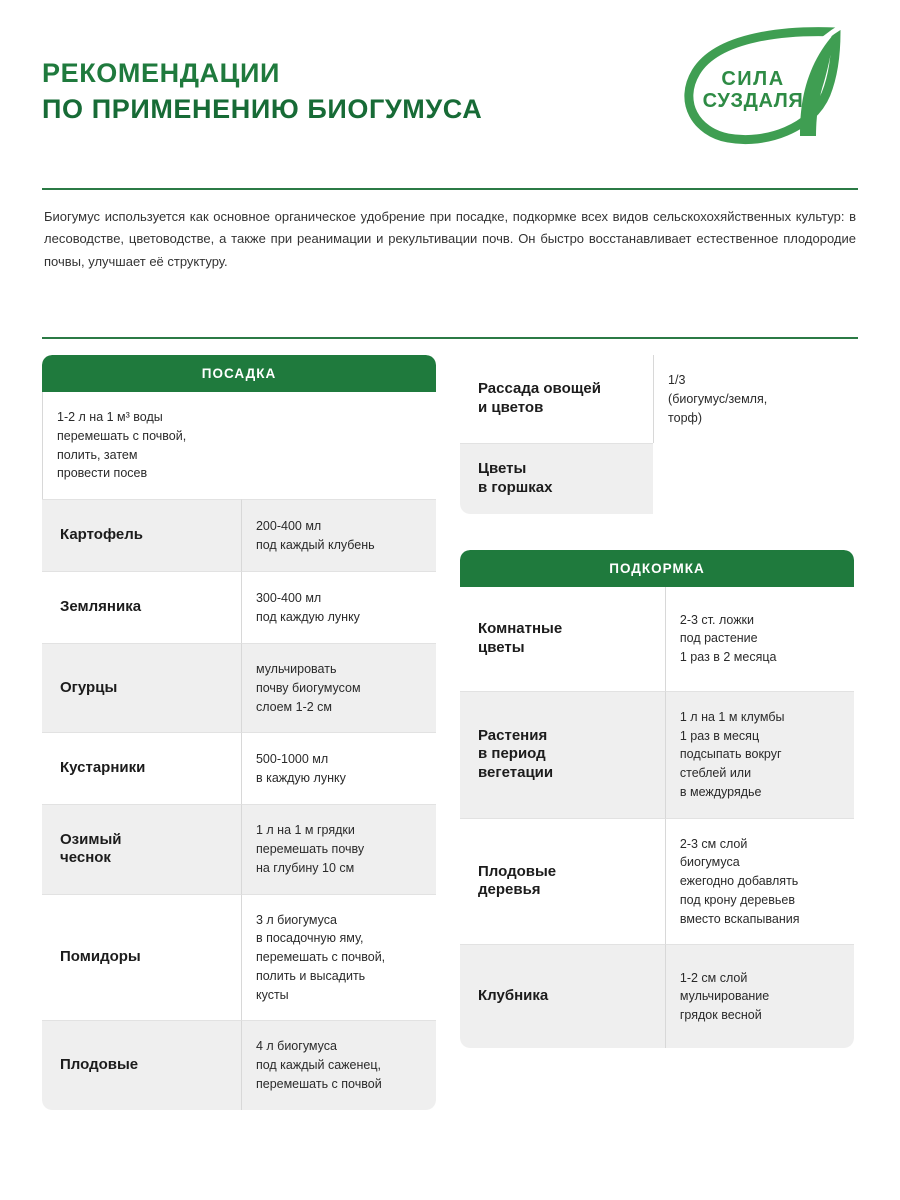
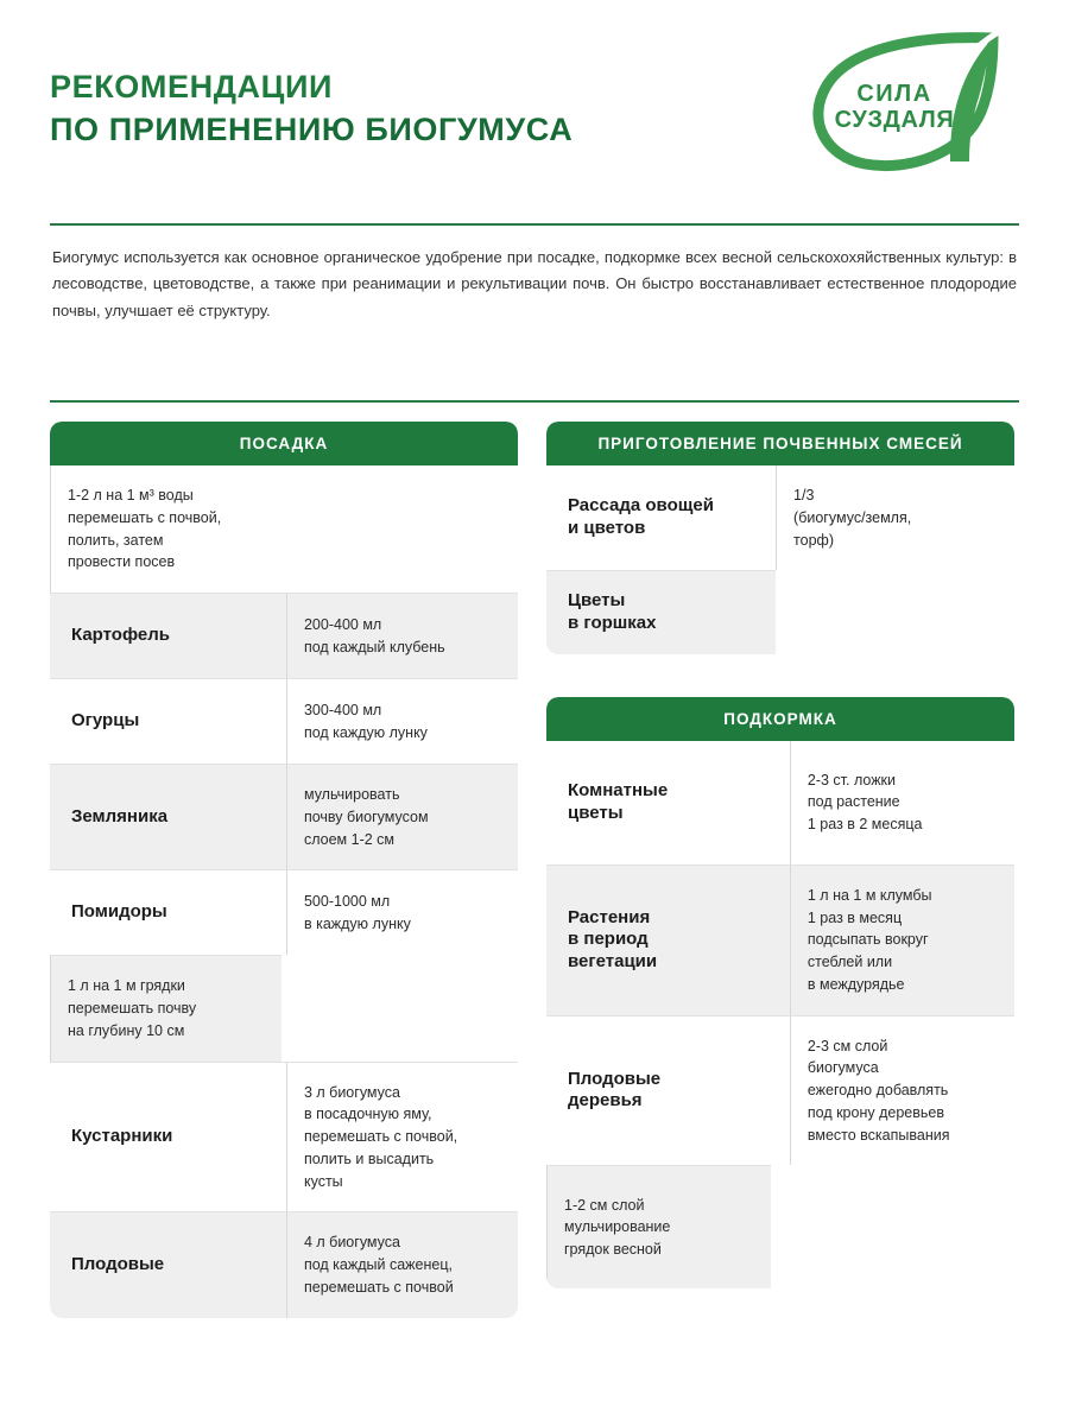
  РЕКОМЕНДАЦИИ
  ПО ПРИМЕНЕНИЮ БИОГУМУСА
  СИЛА
  СУЗДАЛЯ
- Биогумус используется как основное органическое удобрение при посадке, подкормке всех видов сельскохохяйственных культур: в лесоводстве, цветоводстве, а также при реанимации и рекультивации почв. Он быстро восстанавливает естественное плодородие почвы, улучшает её структуру.
+ Биогумус используется как основное органическое удобрение при посадке, подкормке всех весной сельскохохяйственных культур: в лесоводстве, цветоводстве, а также при реанимации и рекультивации почв. Он быстро восстанавливает естественное плодородие почвы, улучшает её структуру.
  ПОСАДКА
  1-2 л на 1 м³ воды
  перемешать с почвой,
  полить, затем
  провести посев
  Картофель
  200-400 мл
  под каждый клубень
- Земляника
+ Огурцы
  300-400 мл
  под каждую лунку
- Огурцы
+ Земляника
  мульчировать
  почву биогумусом
  слоем 1-2 см
- Кустарники
+ Помидоры
  500-1000 мл
  в каждую лунку
- Озимый
- чеснок
  1 л на 1 м грядки
  перемешать почву
  на глубину 10 см
- Помидоры
+ Кустарники
  3 л биогумуса
  в посадочную яму,
  перемешать с почвой,
  полить и высадить
  кусты
  Плодовые
  4 л биогумуса
  под каждый саженец,
  перемешать с почвой
+ ПРИГОТОВЛЕНИЕ ПОЧВЕННЫХ СМЕСЕЙ
  Рассада овощей
  и цветов
  1/3
  (биогумус/земля,
  торф)
  Цветы
  в горшках
  ПОДКОРМКА
  Комнатные
  цветы
  2-3 ст. ложки
  под растение
  1 раз в 2 месяца
  Растения
  в период
  вегетации
  1 л на 1 м клумбы
  1 раз в месяц
  подсыпать вокруг
  стеблей или
  в междурядье
  Плодовые
  деревья
  2-3 см слой
  биогумуса
  ежегодно добавлять
  под крону деревьев
  вместо вскапывания
- Клубника
  1-2 см слой
  мульчирование
  грядок весной
